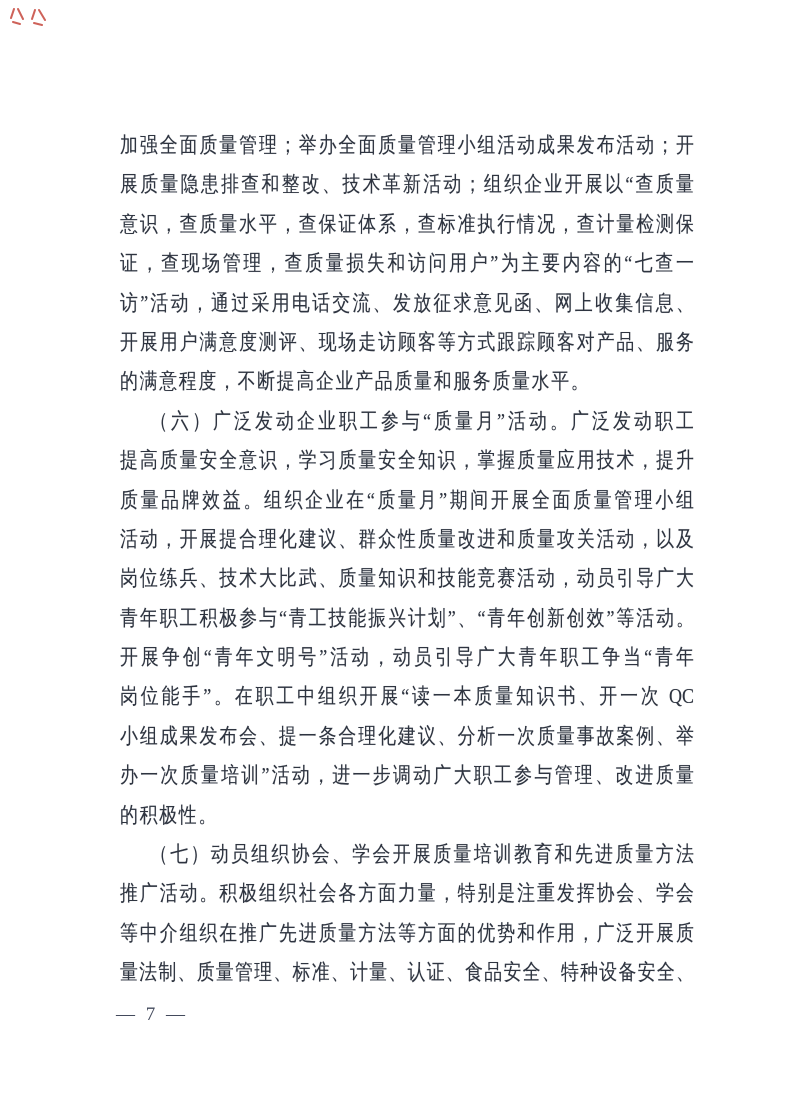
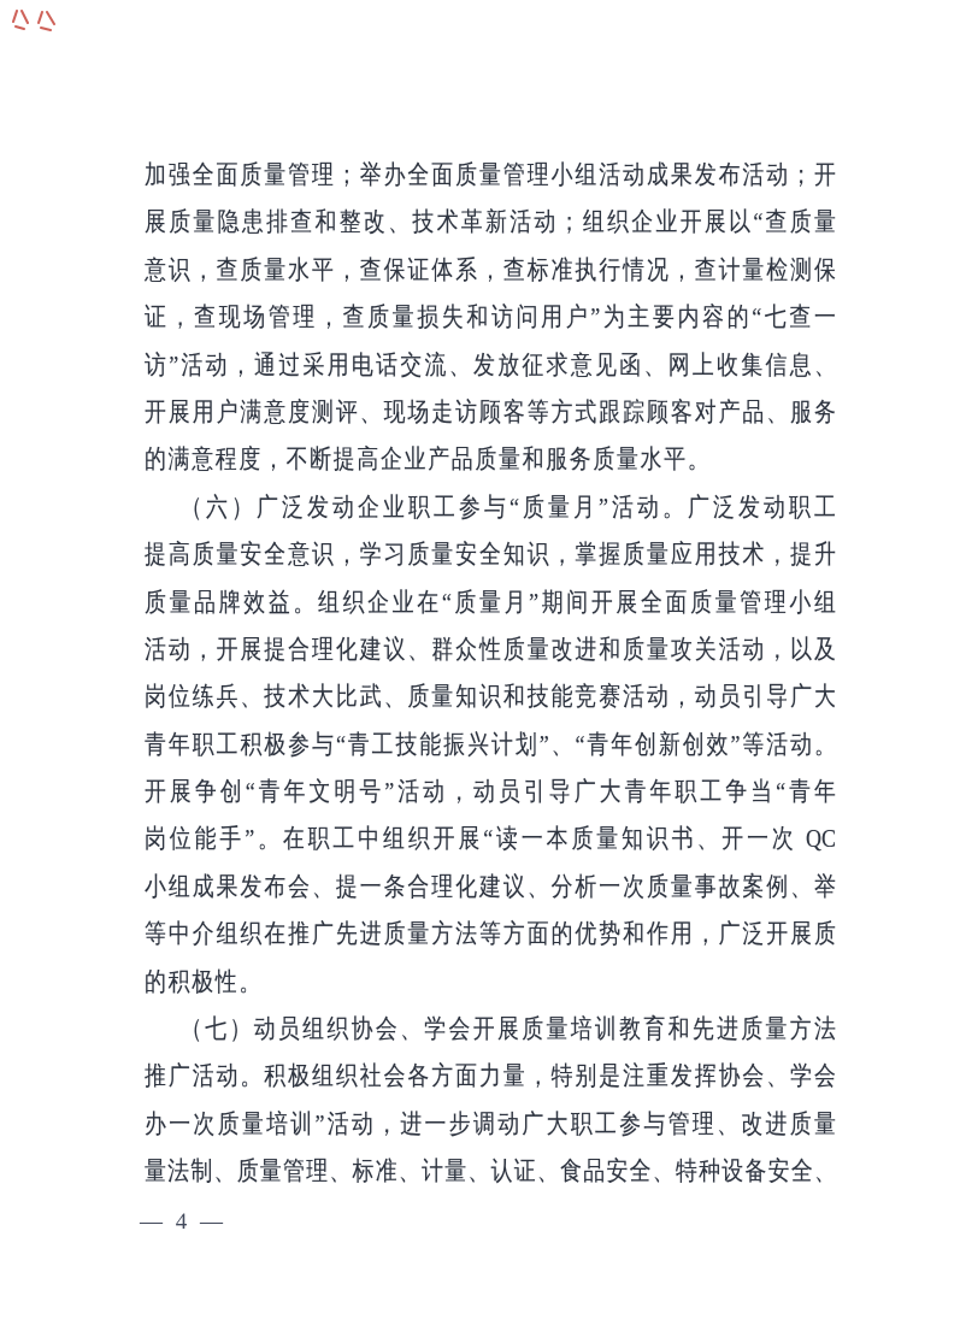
  加强全面质量管理；举办全面质量管理小组活动成果发布活动；开
  展质量隐患排查和整改、技术革新活动；组织企业开展以“查质量
  意识，查质量水平，查保证体系，查标准执行情况，查计量检测保
  证，查现场管理，查质量损失和访问用户”为主要内容的“七查一
  访”活动，通过采用电话交流、发放征求意见函、网上收集信息、
  开展用户满意度测评、现场走访顾客等方式跟踪顾客对产品、服务
  的满意程度，不断提高企业产品质量和服务质量水平。
  （六）广泛发动企业职工参与“质量月”活动。广泛发动职工
  提高质量安全意识，学习质量安全知识，掌握质量应用技术，提升
  质量品牌效益。组织企业在“质量月”期间开展全面质量管理小组
  活动，开展提合理化建议、群众性质量改进和质量攻关活动，以及
  岗位练兵、技术大比武、质量知识和技能竞赛活动，动员引导广大
  青年职工积极参与“青工技能振兴计划”、“青年创新创效”等活动。
  开展争创“青年文明号”活动，动员引导广大青年职工争当“青年
  岗位能手”。在职工中组织开展“读一本质量知识书、开一次 QC
  小组成果发布会、提一条合理化建议、分析一次质量事故案例、举
- 办一次质量培训”活动，进一步调动广大职工参与管理、改进质量
+ 等中介组织在推广先进质量方法等方面的优势和作用，广泛开展质
  的积极性。
  （七）动员组织协会、学会开展质量培训教育和先进质量方法
  推广活动。积极组织社会各方面力量，特别是注重发挥协会、学会
- 等中介组织在推广先进质量方法等方面的优势和作用，广泛开展质
+ 办一次质量培训”活动，进一步调动广大职工参与管理、改进质量
  量法制、质量管理、标准、计量、认证、食品安全、特种设备安全、
- — 7 —
+ — 4 —
